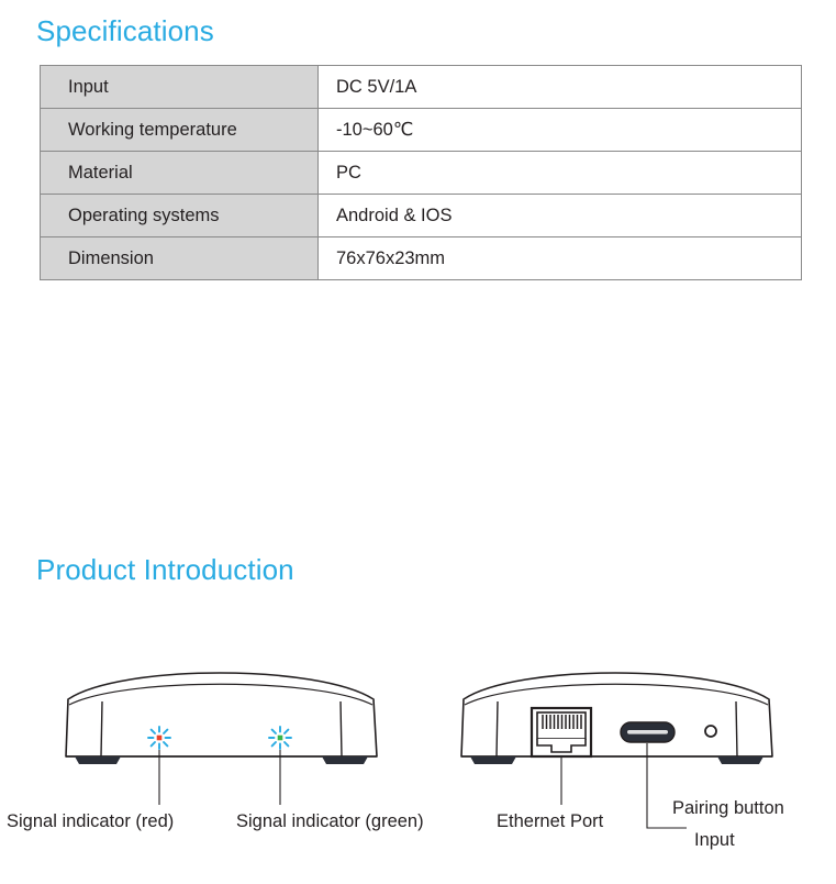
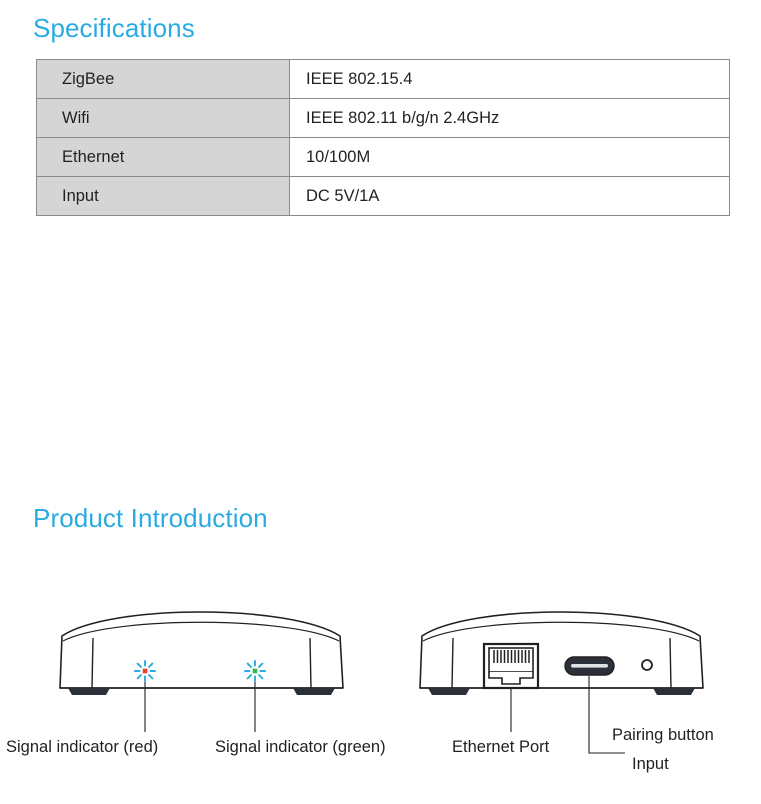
  Specifications
+ ZigBee	IEEE 802.15.4
+ Wifi	IEEE 802.11 b/g/n 2.4GHz
+ Ethernet	10/100M
  Input	DC 5V/1A
- Working temperature	-10~60℃
- Material	PC
- Operating systems	Android & IOS
- Dimension	76x76x23mm
  Product Introduction
  Signal indicator (red)
  Signal indicator (green)
  Ethernet Port
  Pairing button
  Input
